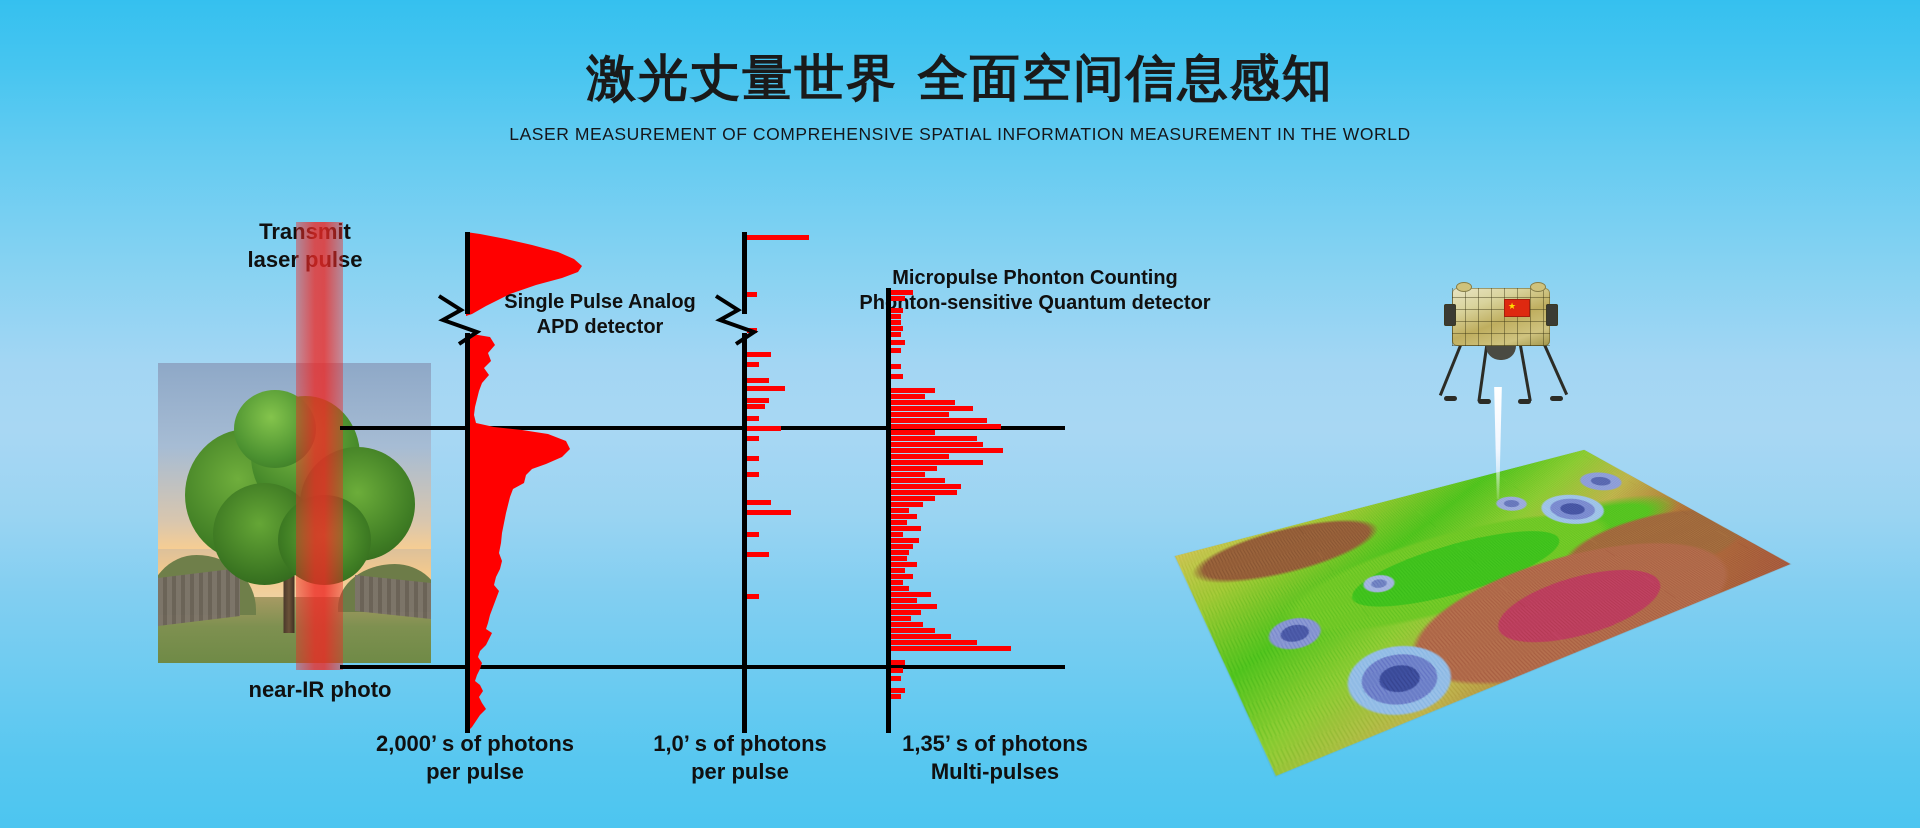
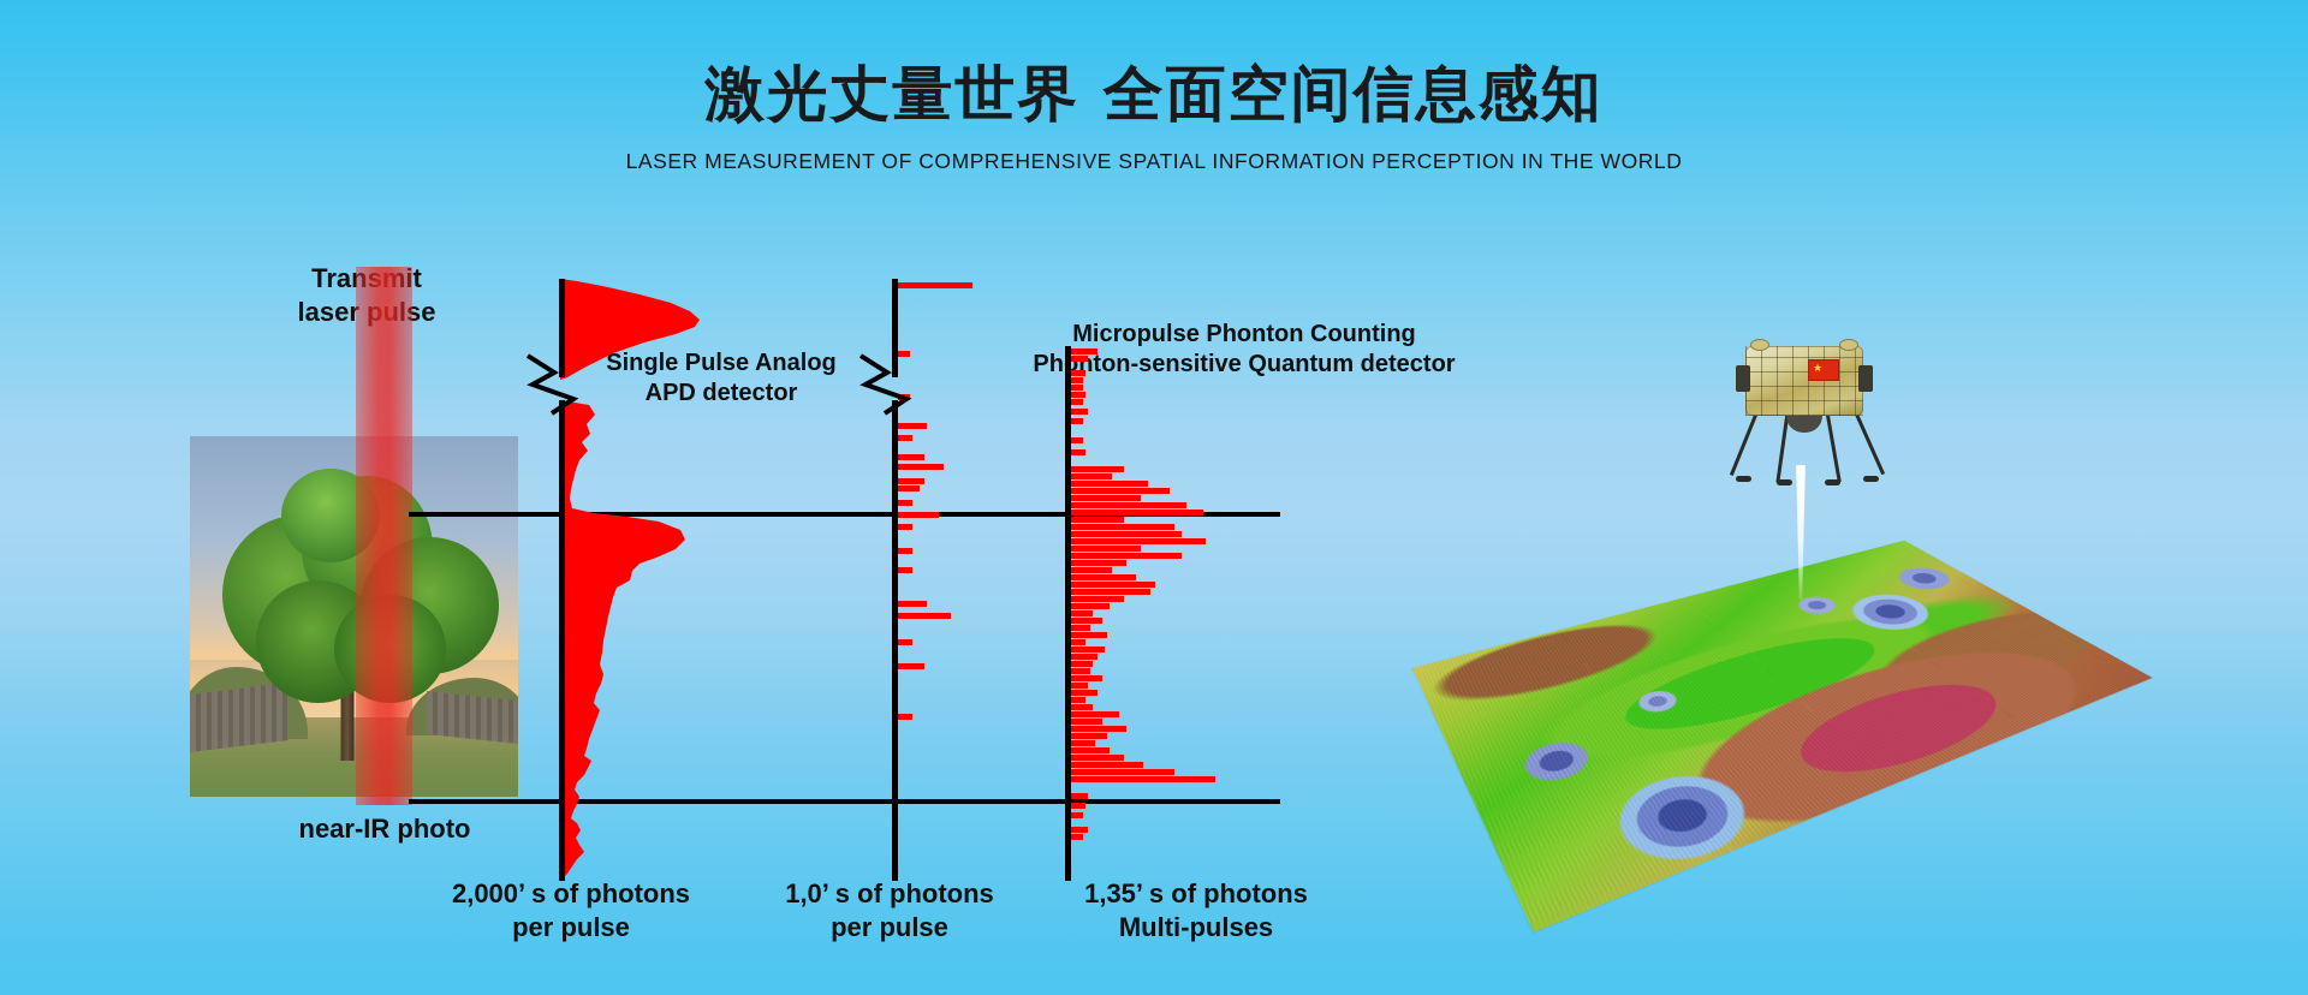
  激光丈量世界 全面空间信息感知
- LASER MEASUREMENT OF COMPREHENSIVE SPATIAL INFORMATION MEASUREMENT IN THE WORLD
+ LASER MEASUREMENT OF COMPREHENSIVE SPATIAL INFORMATION PERCEPTION IN THE WORLD
  laserse
  Single Pulse Analog
  APD detector
  Micropulse Phonton Counting
  Phonton-sensitive Quantum detector
  near-IR photo
  2,000’ s of photons
  per pulse
  1,0’ s of photons
  per pulse
  1,35’ s of photons
  Multi-pulses
  ★
